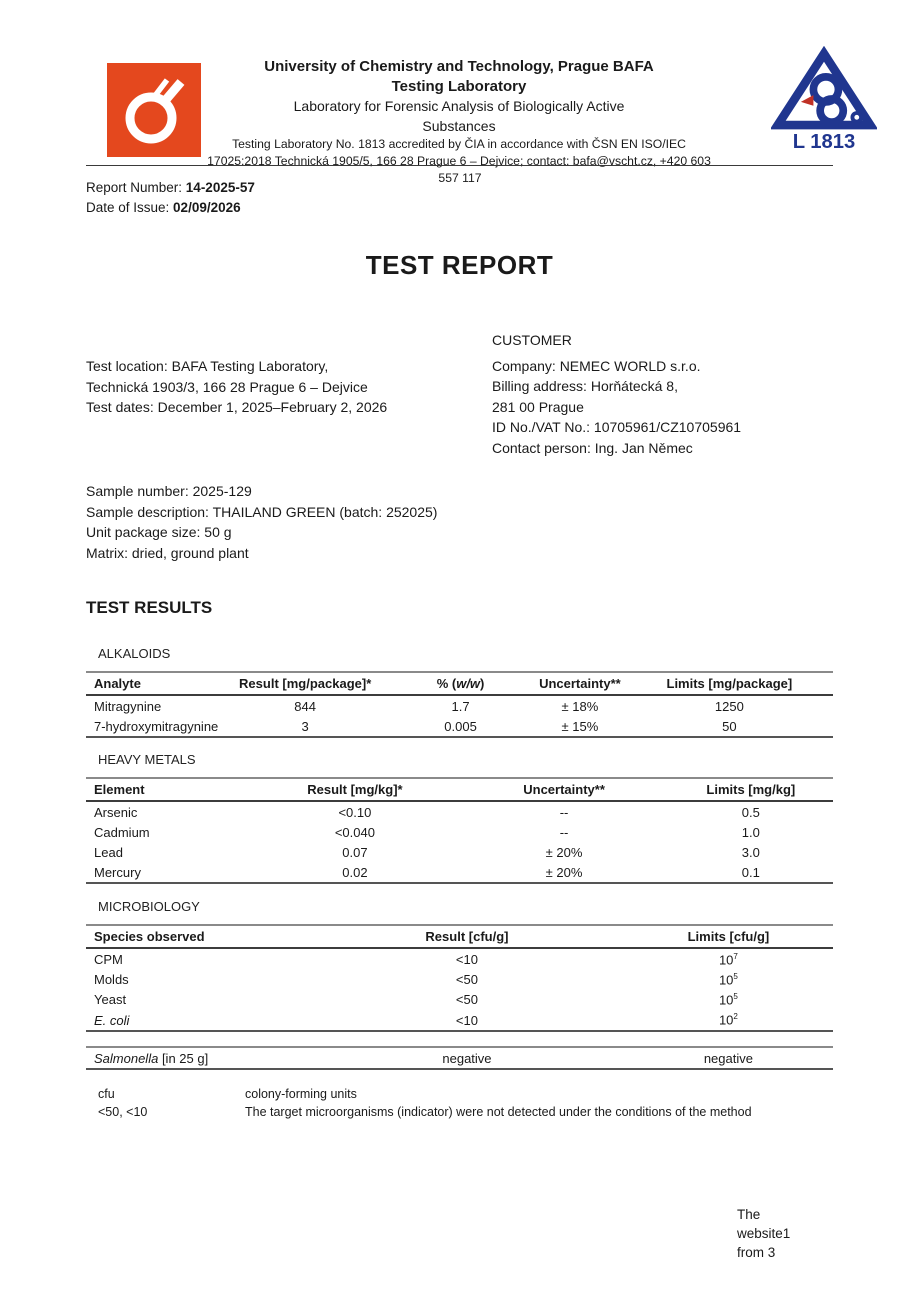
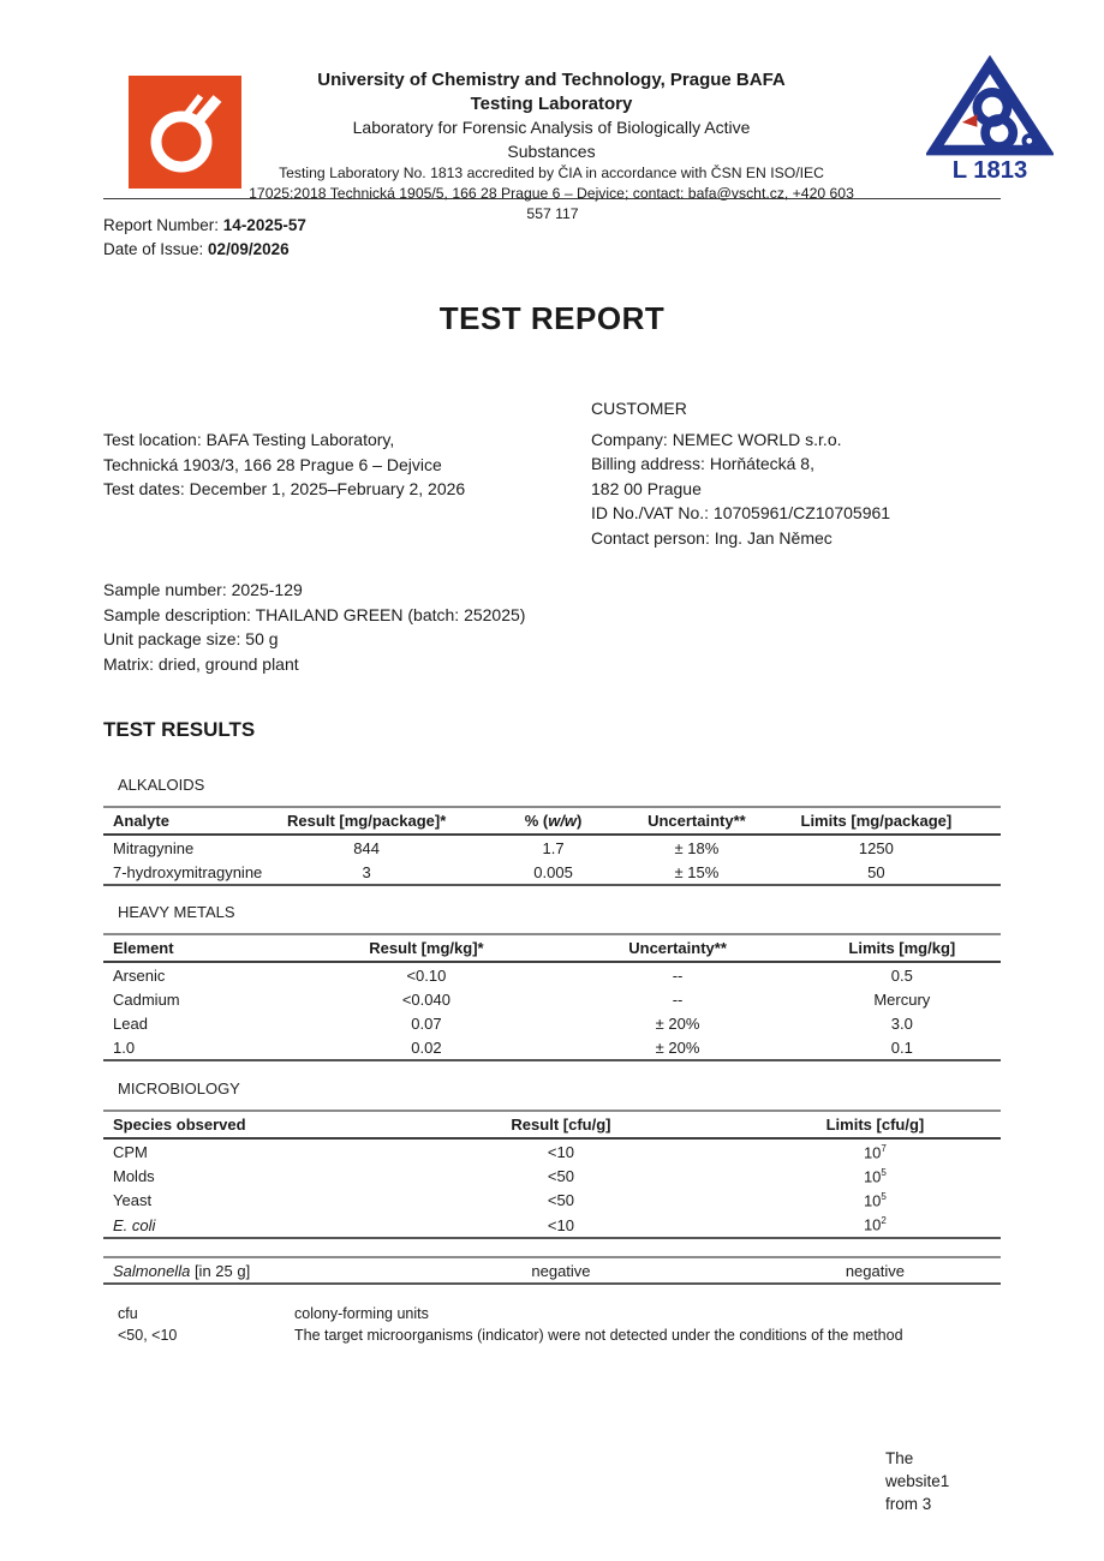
  University of Chemistry and Technology, Prague BAFA
  Testing Laboratory
  Laboratory for Forensic Analysis of Biologically Active
  Substances
  Testing Laboratory No. 1813 accredited by ČIA in accordance with ČSN EN ISO/IEC
  17025:2018 Technická 1905/5, 166 28 Prague 6 – Dejvice; contact: bafa@vscht.cz, +420 603
  L 1813
  557 117
  Report Number: 14-2025-57
  Date of Issue: 02/09/2026
  TEST REPORT
  Test location: BAFA Testing Laboratory,
  Technická 1903/3, 166 28 Prague 6 – Dejvice
  Test dates: December 1, 2025–February 2, 2026
  CUSTOMER
  Company: NEMEC WORLD s.r.o.
  Billing address: Horňátecká 8,
- 281 00 Prague
+ 182 00 Prague
  ID No./VAT No.: 10705961/CZ10705961
  Contact person: Ing. Jan Němec
  Sample number: 2025-129
  Sample description: THAILAND GREEN (batch: 252025)
  Unit package size: 50 g
  Matrix: dried, ground plant
  TEST RESULTS
  ALKALOIDS
  Analyte	Result [mg/package]*	% (w/w)	Uncertainty**	Limits [mg/package]
  Mitragynine	844	1.7	± 18%	1250
  7-hydroxymitragynine	3	0.005	± 15%	50
  HEAVY METALS
  Element	Result [mg/kg]*	Uncertainty**	Limits [mg/kg]
  Arsenic	<0.10	--	0.5
- Cadmium	<0.040	--	1.0
+ Cadmium	<0.040	--	Mercury
  Lead	0.07	± 20%	3.0
- Mercury	0.02	± 20%	0.1
+ 1.0	0.02	± 20%	0.1
  MICROBIOLOGY
  Species observed	Result [cfu/g]	Limits [cfu/g]
  CPM	<10	107
  Molds	<50	105
  Yeast	<50	105
  E. coli	<10	102
  Salmonella [in 25 g]	negative	negative
  cfu
  colony-forming units
  <50, <10
  The target microorganisms (indicator) were not detected under the conditions of the method
  The
  website1
  from 3
